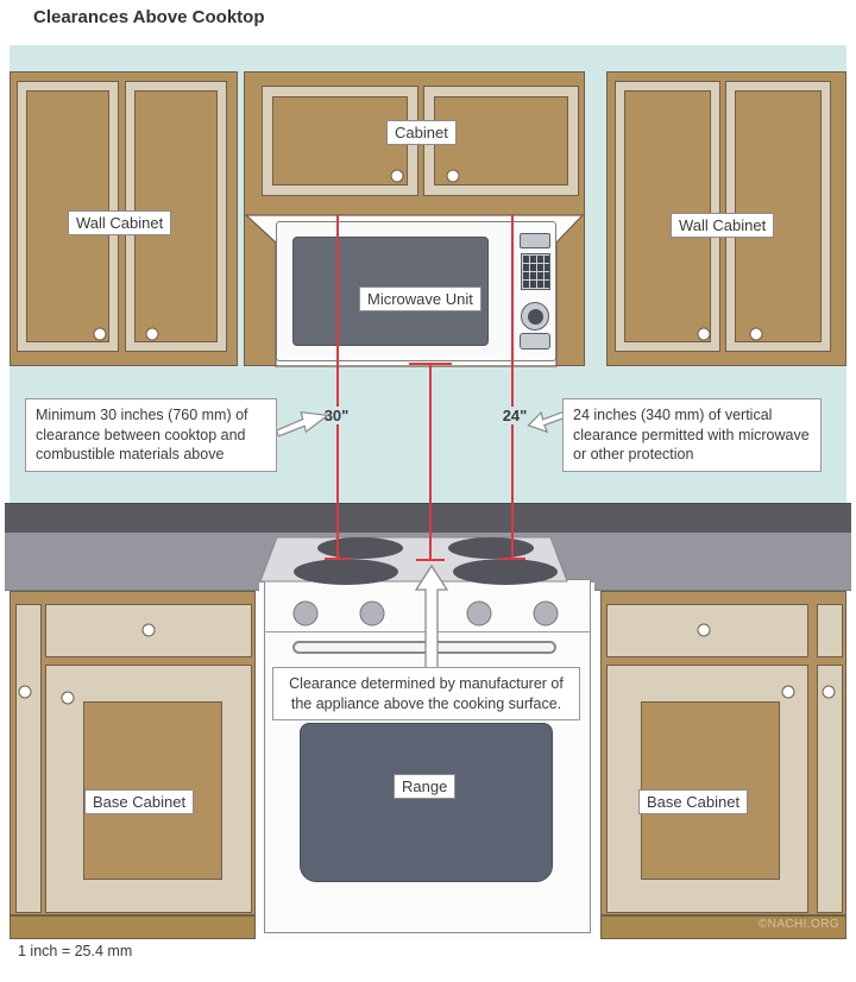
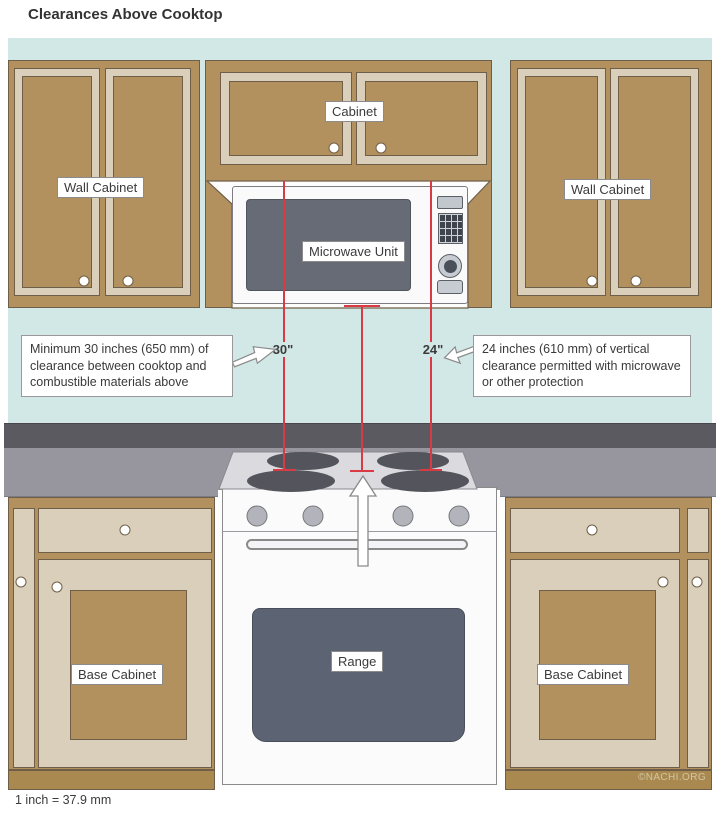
  Clearances Above Cooktop
  ©NACHI.ORG
  24"
  Wall Cabinet
  Wall Cabinet
  Cabinet
  Microwave Unit
  Base Cabinet
  Base Cabinet
  Range
- Minimum 30 inches (760 mm) of clearance between cooktop and combustible materials above
+ Minimum 30 inches (650 mm) of clearance between cooktop and combustible materials above
- 24 inches (340 mm) of vertical clearance permitted with microwave or other protection
+ 24 inches (610 mm) of vertical clearance permitted with microwave or other protection
- Clearance determined by manufacturer of the appliance above the cooking surface.
- 1 inch = 25.4 mm
+ 1 inch = 37.9 mm
